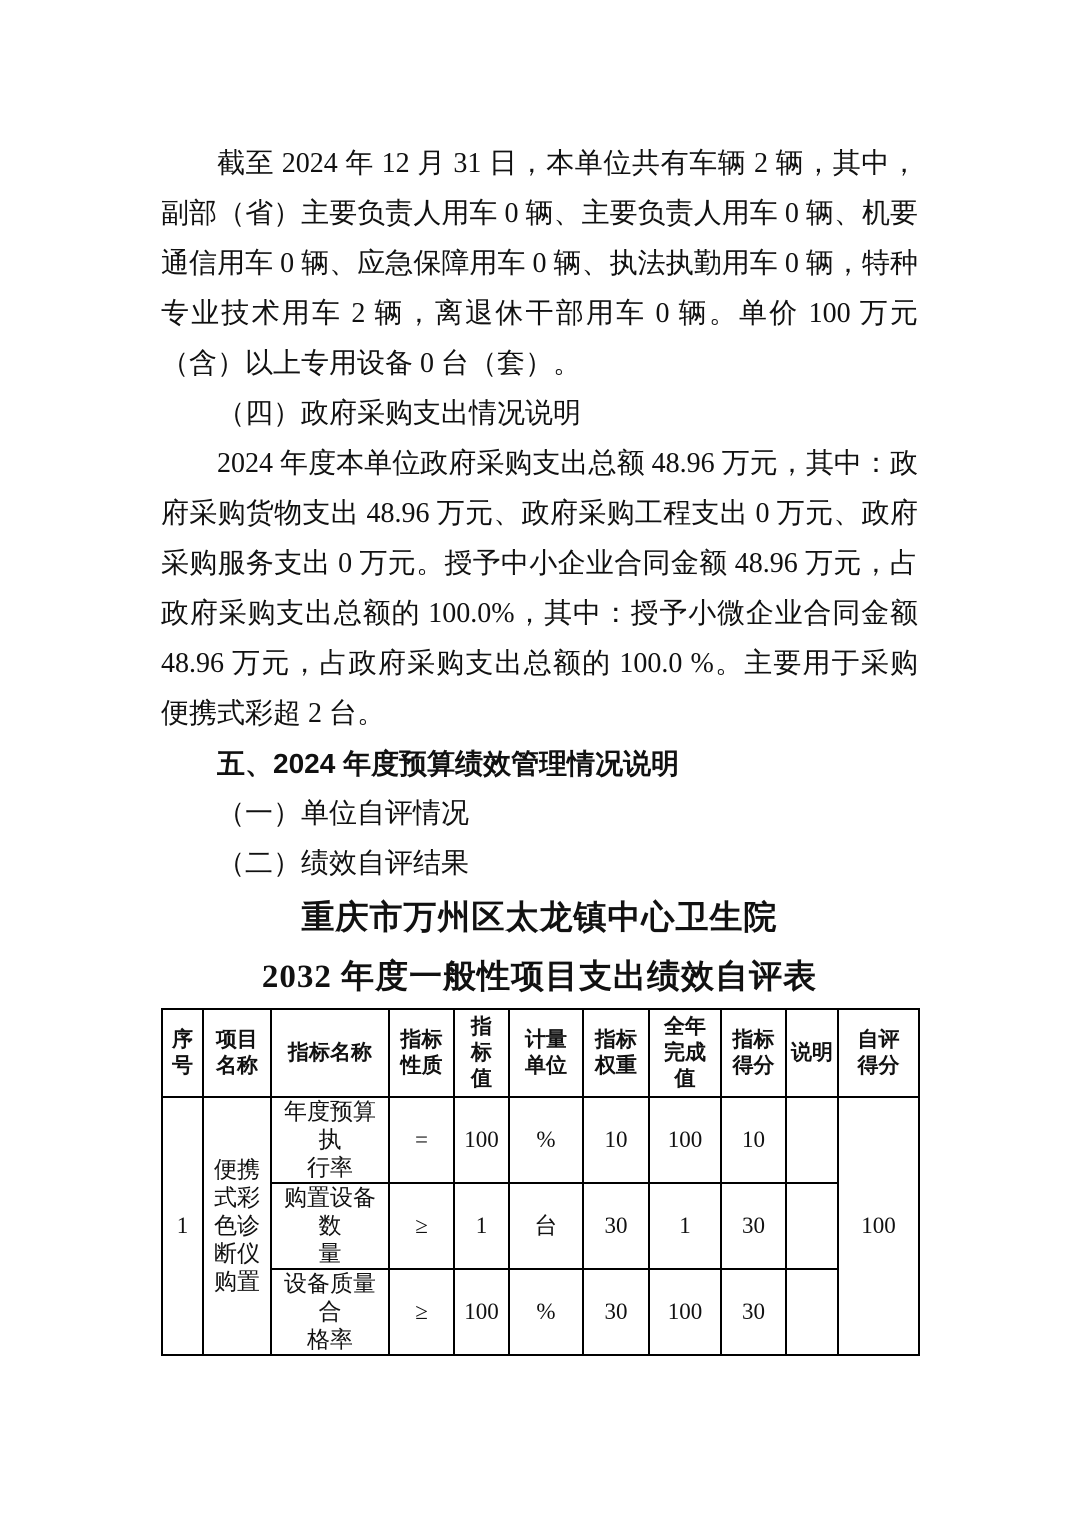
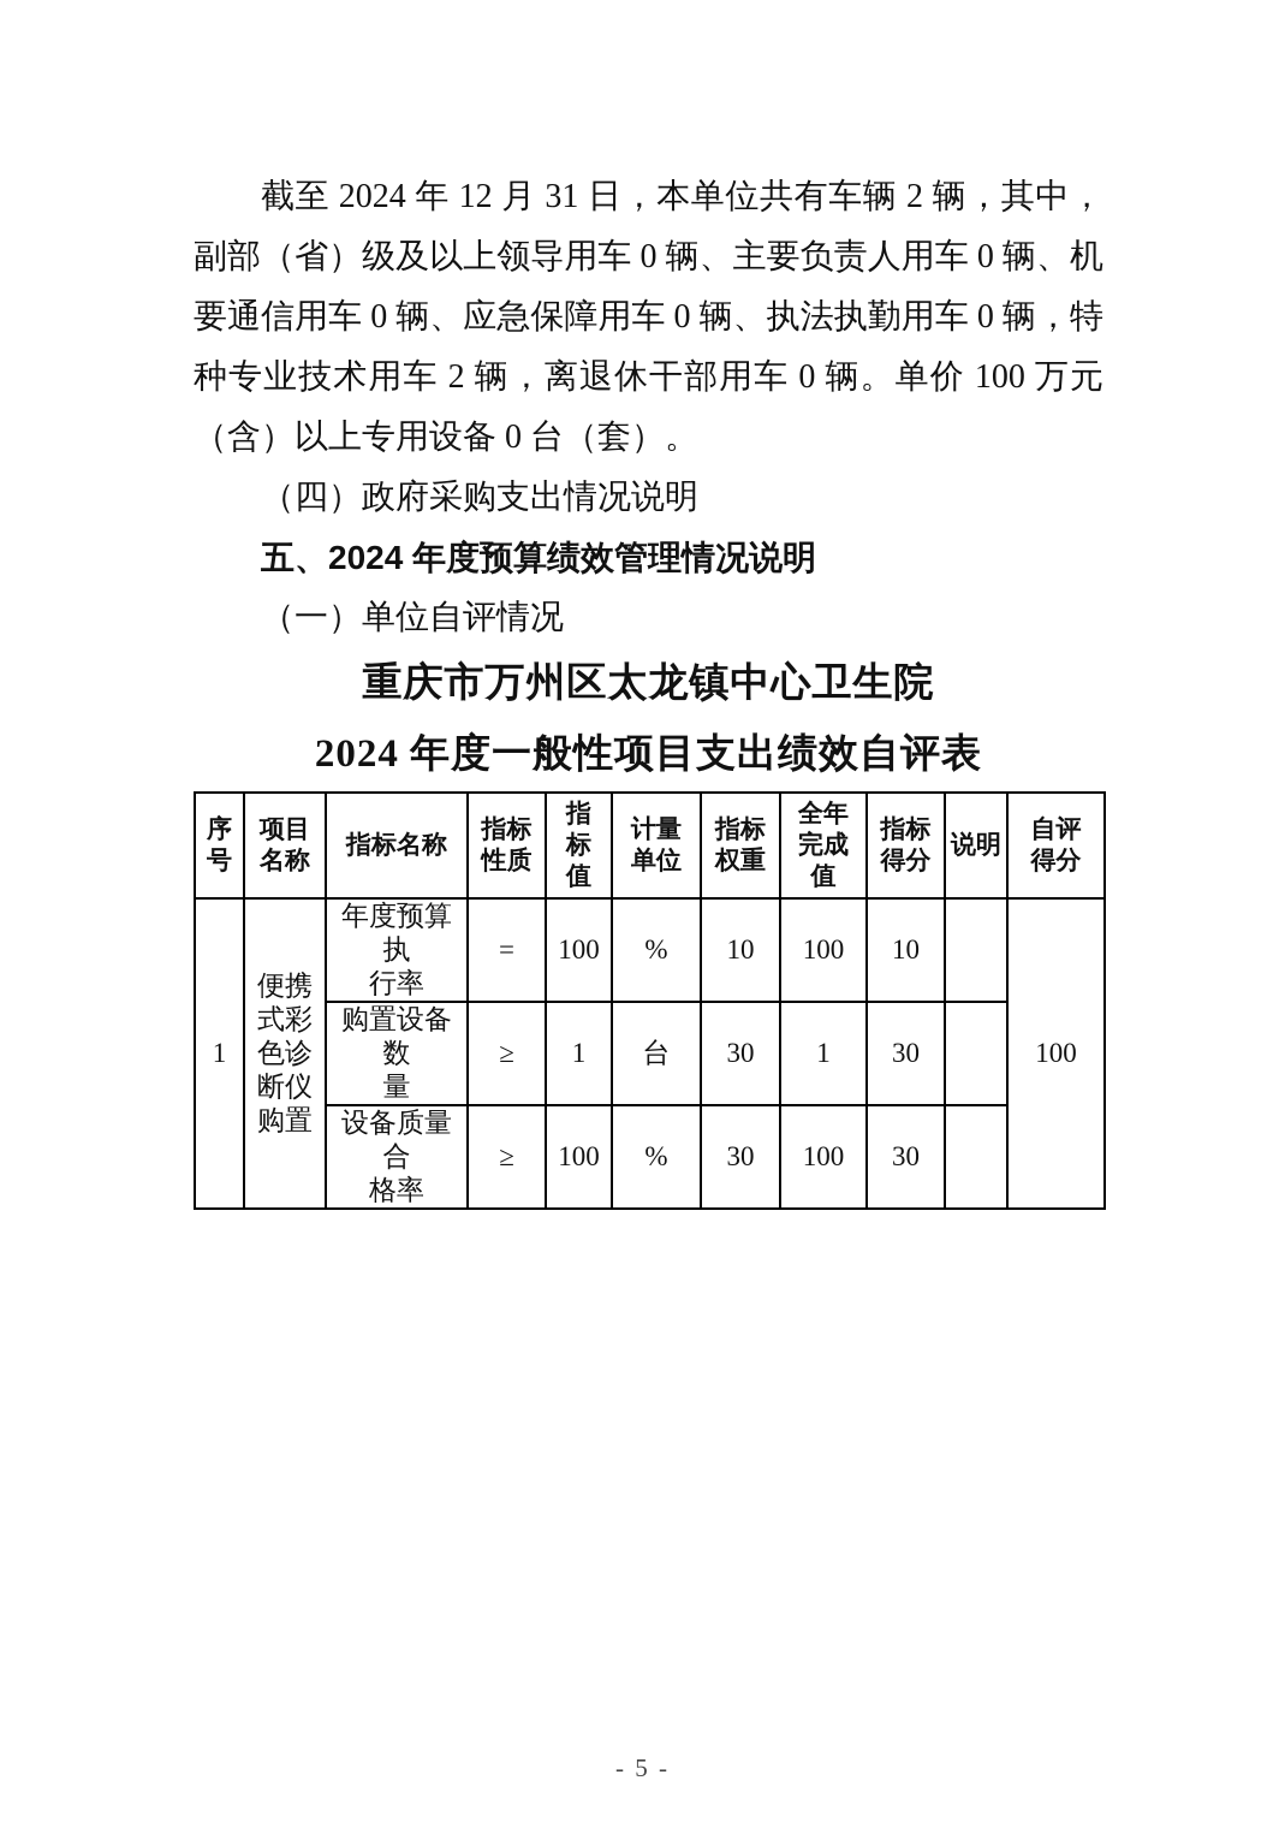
- 截至 2024 年 12 月 31 日，本单位共有车辆 2 辆，其中，副部（省）主要负责人用车 0 辆、主要负责人用车 0 辆、机要通信用车 0 辆、应急保障用车 0 辆、执法执勤用车 0 辆，特种专业技术用车 2 辆，离退休干部用车 0 辆。单价 100 万元（含）以上专用设备 0 台（套）。
+ 截至 2024 年 12 月 31 日，本单位共有车辆 2 辆，其中，副部（省）级及以上领导用车 0 辆、主要负责人用车 0 辆、机要通信用车 0 辆、应急保障用车 0 辆、执法执勤用车 0 辆，特种专业技术用车 2 辆，离退休干部用车 0 辆。单价 100 万元（含）以上专用设备 0 台（套）。
  （四）政府采购支出情况说明
- 2024 年度本单位政府采购支出总额 48.96 万元，其中：政府采购货物支出 48.96 万元、政府采购工程支出 0 万元、政府采购服务支出 0 万元。授予中小企业合同金额 48.96 万元，占政府采购支出总额的 100.0%，其中：授予小微企业合同金额 48.96 万元，占政府采购支出总额的 100.0 %。主要用于采购便携式彩超 2 台。
  五、2024 年度预算绩效管理情况说明
  （一）单位自评情况
- （二）绩效自评结果
  重庆市万州区太龙镇中心卫生院
- 2032 年度一般性项目支出绩效自评表
+ 2024 年度一般性项目支出绩效自评表
  序 号	项目 名称	指标名称	指标 性质	指 标 值	计量 单位	指标 权重	全年 完成 值	指标 得分	说明	自评 得分
  1	便携 式彩 色诊 断仪 购置	年度预算执 行率	=	100	%	10	100	10		100
  购置设备数 量	≥	1	台	30	1	30
  设备质量合 格率	≥	100	%	30	100	30
+ - 5 -
